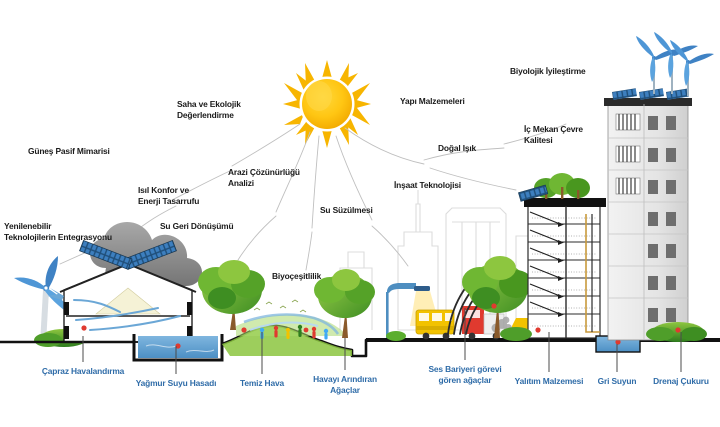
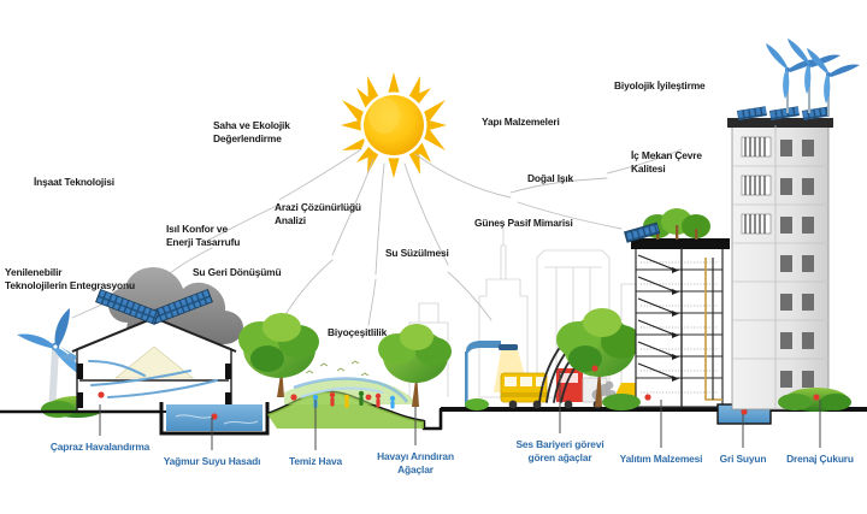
- Güneş Pasif Mimarisi
+ İnşaat Teknolojisi
  Saha ve Ekolojik
  Değerlendirme
  Arazi Çözünürlüğü
  Analizi
  Isıl Konfor ve
  Enerji Tasarrufu
  Su Geri Dönüşümü
  Yenilenebilir
  Teknolojilerin Entegrasyonu
  Su Süzülmesi
  Yapı Malzemeleri
  Doğal Işık
- İnşaat Teknolojisi
+ Güneş Pasif Mimarisi
  Biyolojik İyileştirme
  İç Mekan Çevre
  Kalitesi
  Biyoçeşitlilik
  Çapraz Havalandırma
  Yağmur Suyu Hasadı
  Temiz Hava
  Havayı Arındıran
  Ağaçlar
  Ses Bariyeri görevi
  gören ağaçlar
  Yalıtım Malzemesi
  Gri Suyun
  Drenaj Çukuru
